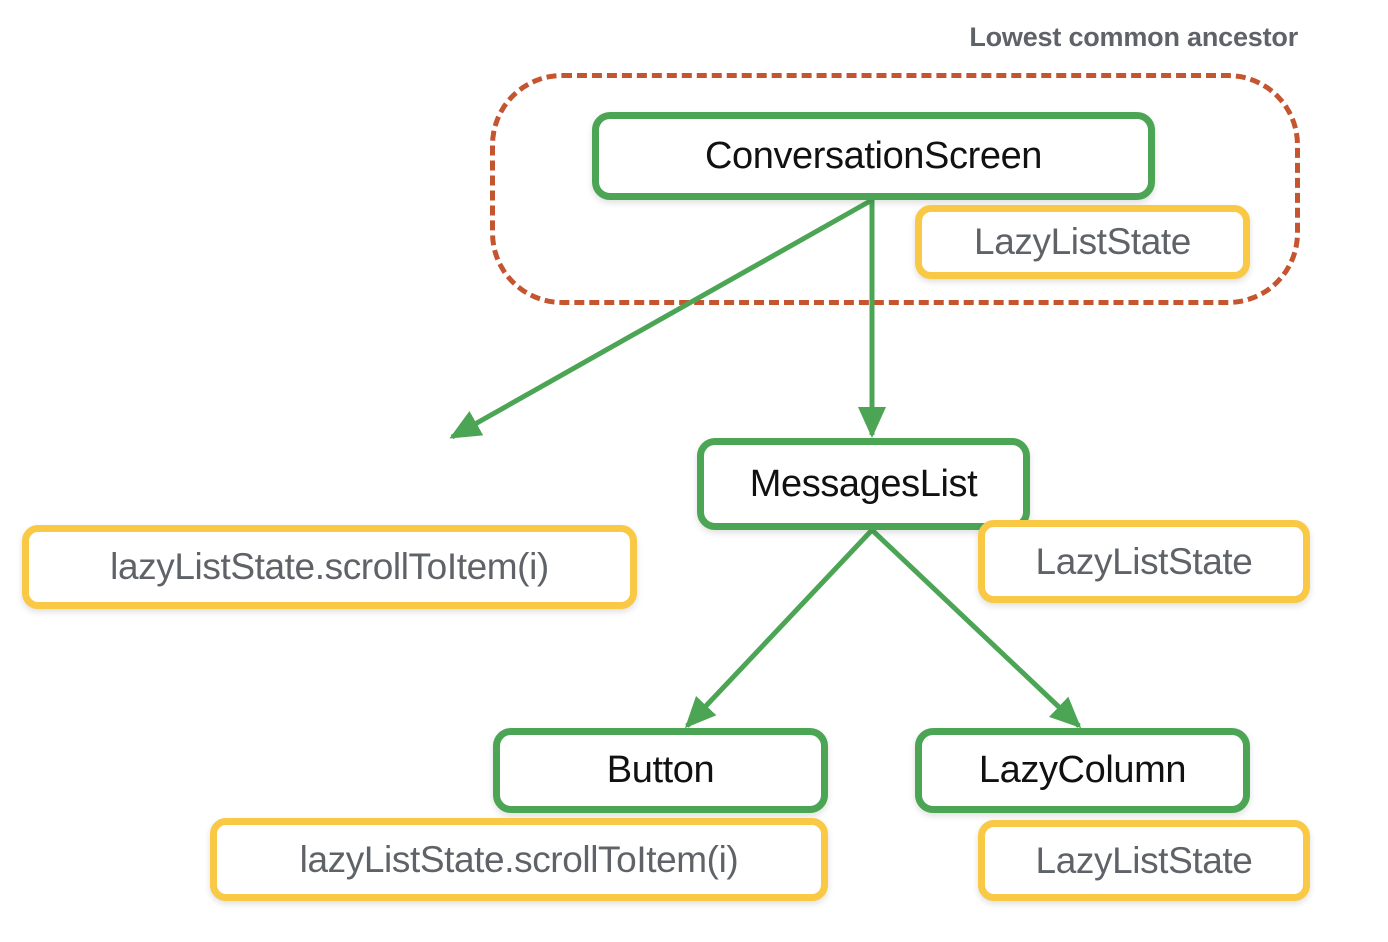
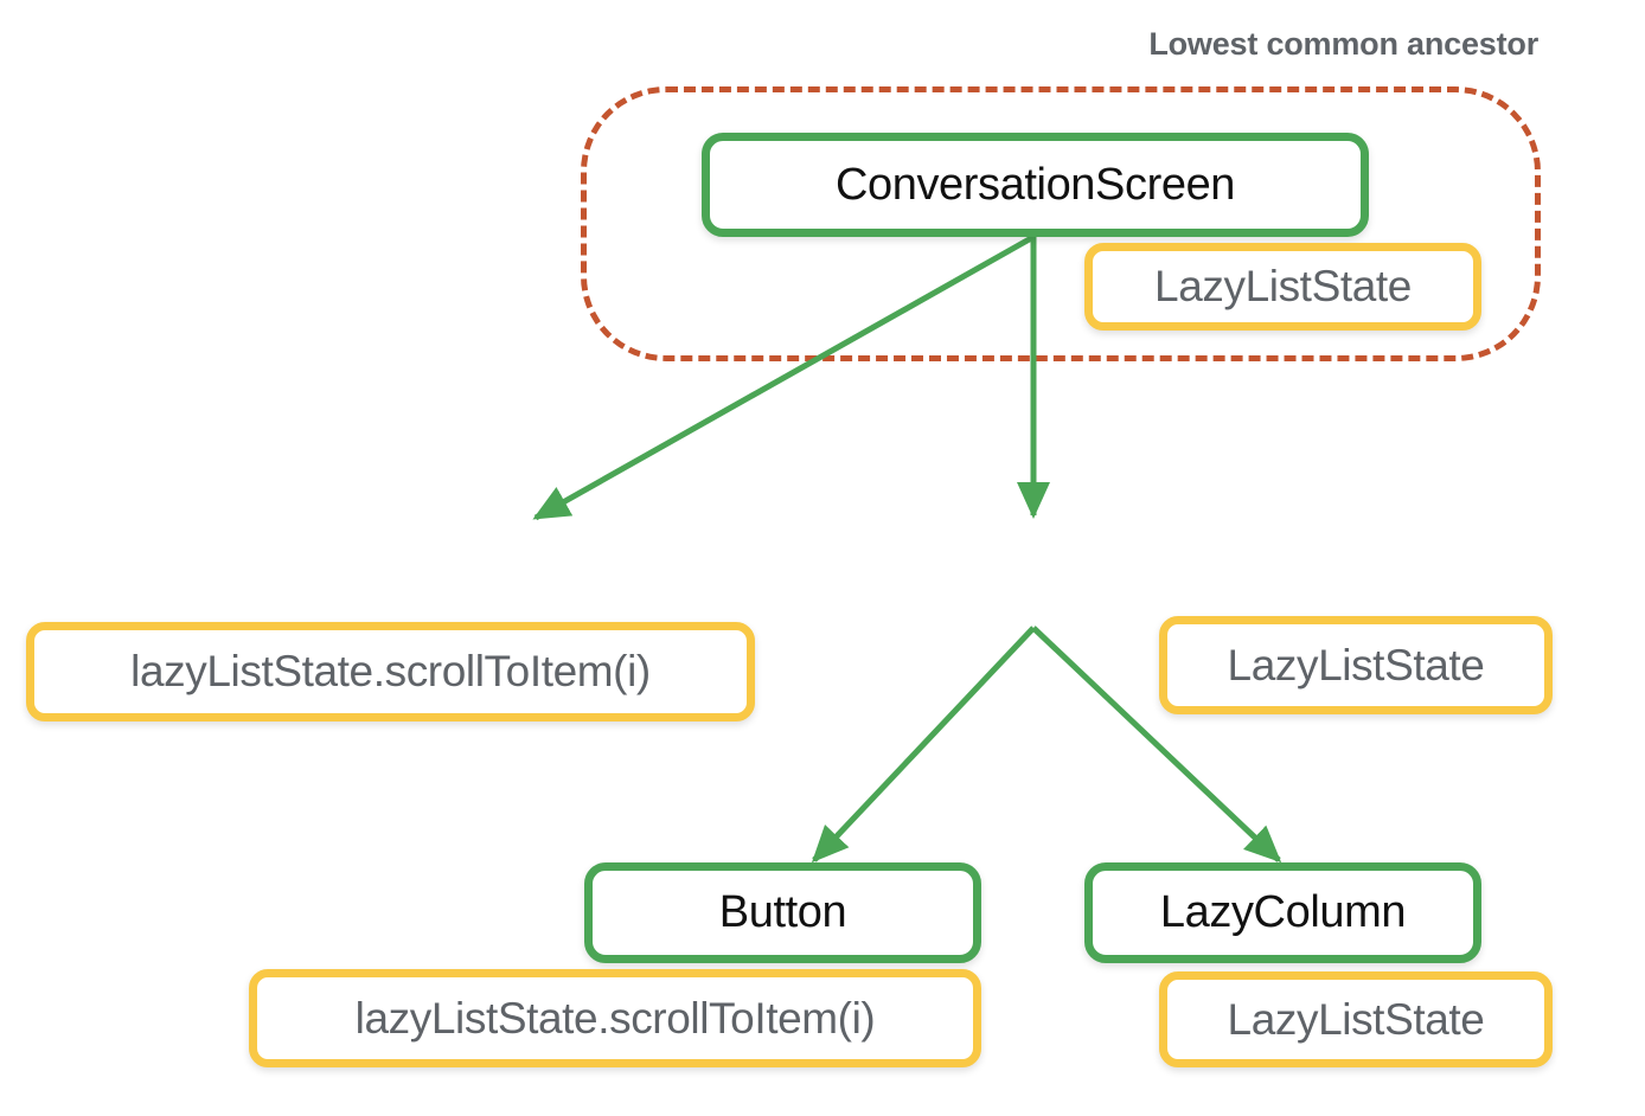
  Lowest common ancestor
  ConversationScreen
  LazyListState
  lazyListState.scrollToItem(i)
- MessagesList
  LazyListState
  Button
  lazyListState.scrollToItem(i)
  LazyColumn
  LazyListState
